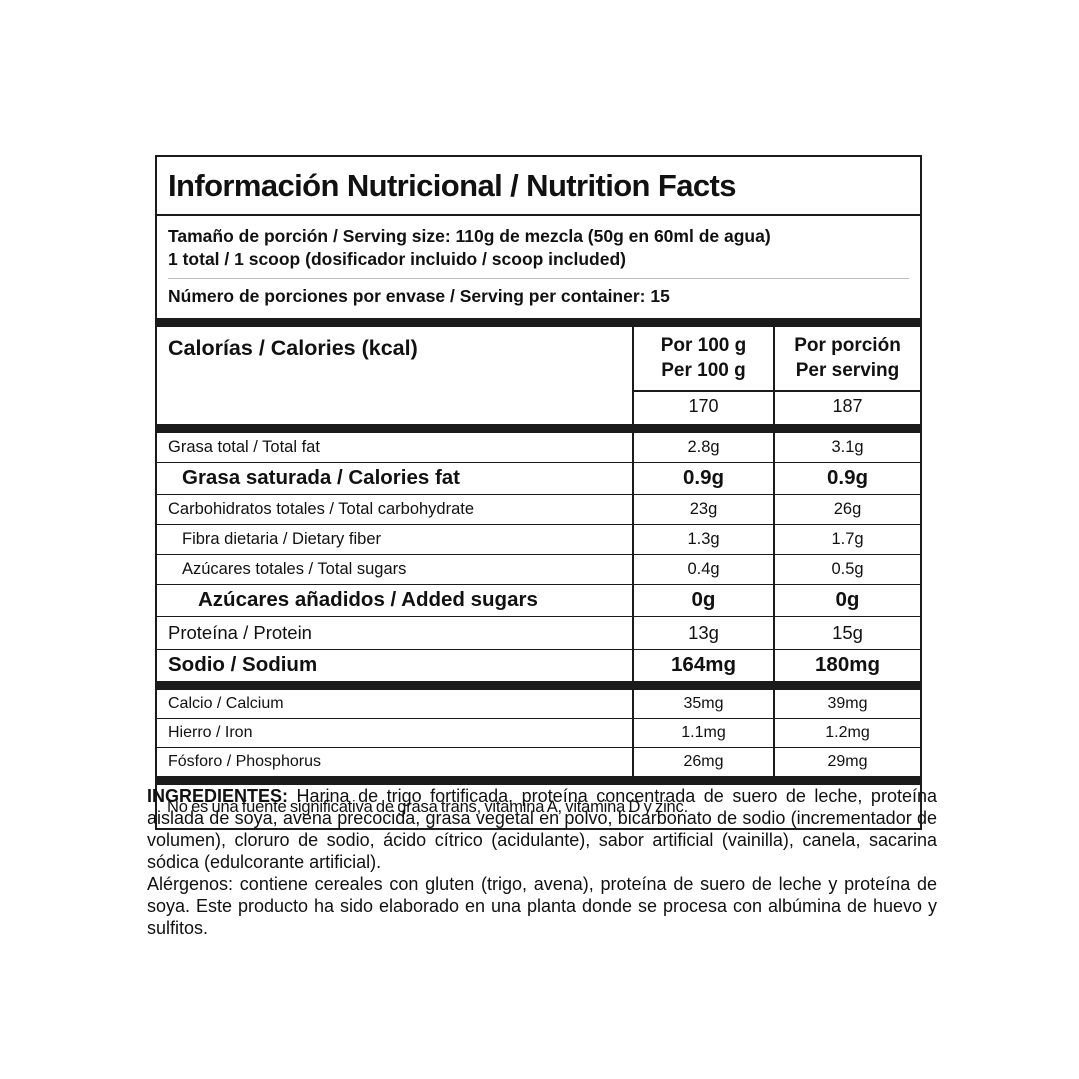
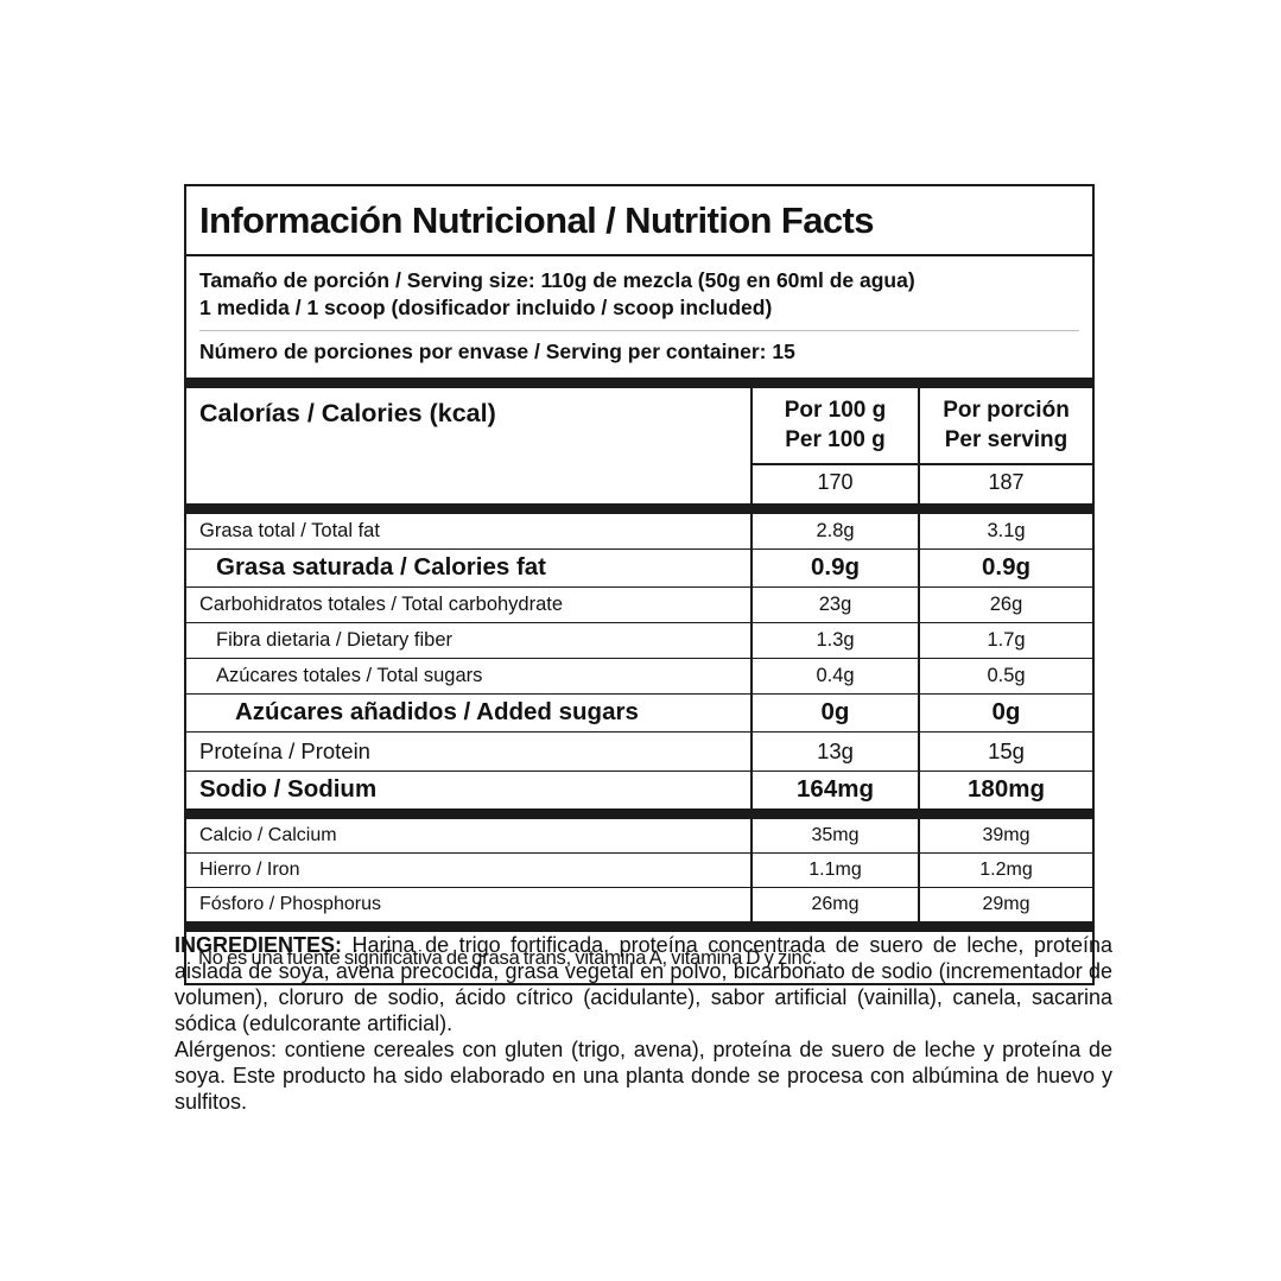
  Información Nutricional / Nutrition Facts
  Tamaño de porción / Serving size: 110g de mezcla (50g en 60ml de agua)
- 1 total / 1 scoop (dosificador incluido / scoop included)
+ 1 medida / 1 scoop (dosificador incluido / scoop included)
  Número de porciones por envase / Serving per container: 15
  Calorías / Calories (kcal)
  Por 100 g
  Per 100 g
  Por porción
  Per serving
  170
  187
  Grasa total / Total fat
  2.8g
  3.1g
  Grasa saturada / Calories fat
  0.9g
  0.9g
  Carbohidratos totales / Total carbohydrate
  23g
  26g
  Fibra dietaria / Dietary fiber
  1.3g
  1.7g
  Azúcares totales / Total sugars
  0.4g
  0.5g
  Azúcares añadidos / Added sugars
  0g
  0g
  Proteína / Protein
  13g
  15g
  Sodio / Sodium
  164mg
  180mg
  Calcio / Calcium
  35mg
  39mg
  Hierro / Iron
  1.1mg
  1.2mg
  Fósforo / Phosphorus
  26mg
  29mg
  No es una fuente significativa de grasa trans, vitamina A, vitamina D y zinc.
  INGREDIENTES: Harina de trigo fortificada, proteína concentrada de suero de leche, proteína aislada de soya, avena precocida, grasa vegetal en polvo, bicarbonato de sodio (incrementador de volumen), cloruro de sodio, ácido cítrico (acidulante), sabor artificial (vainilla), canela, sacarina sódica (edulcorante artificial).
  Alérgenos: contiene cereales con gluten (trigo, avena), proteína de suero de leche y proteína de soya. Este producto ha sido elaborado en una planta donde se procesa con albúmina de huevo y sulfitos.
